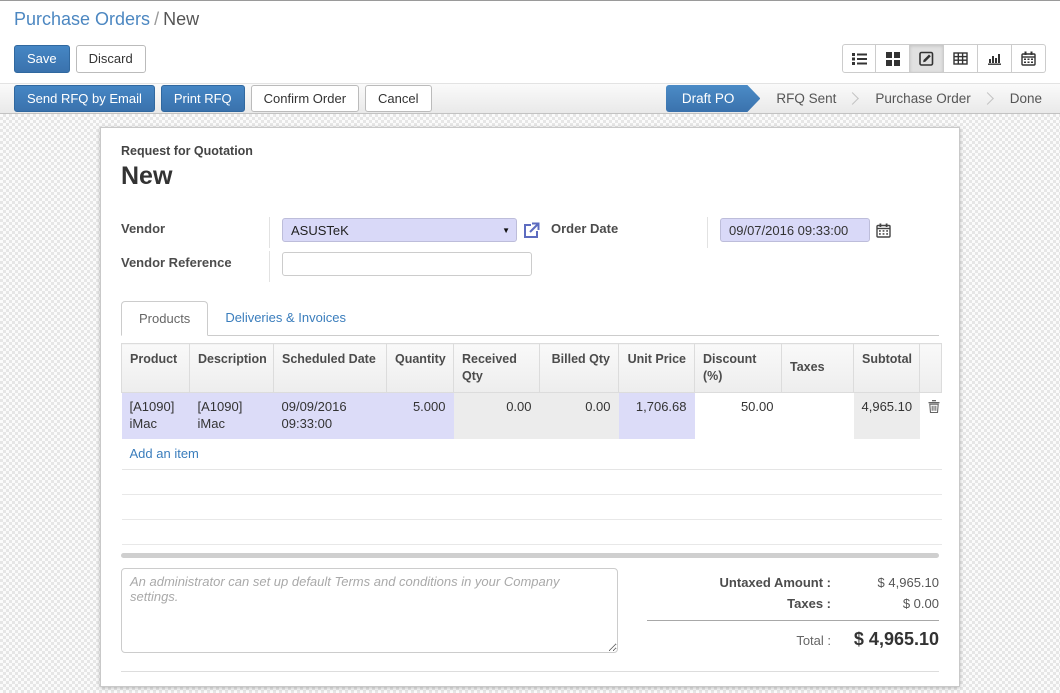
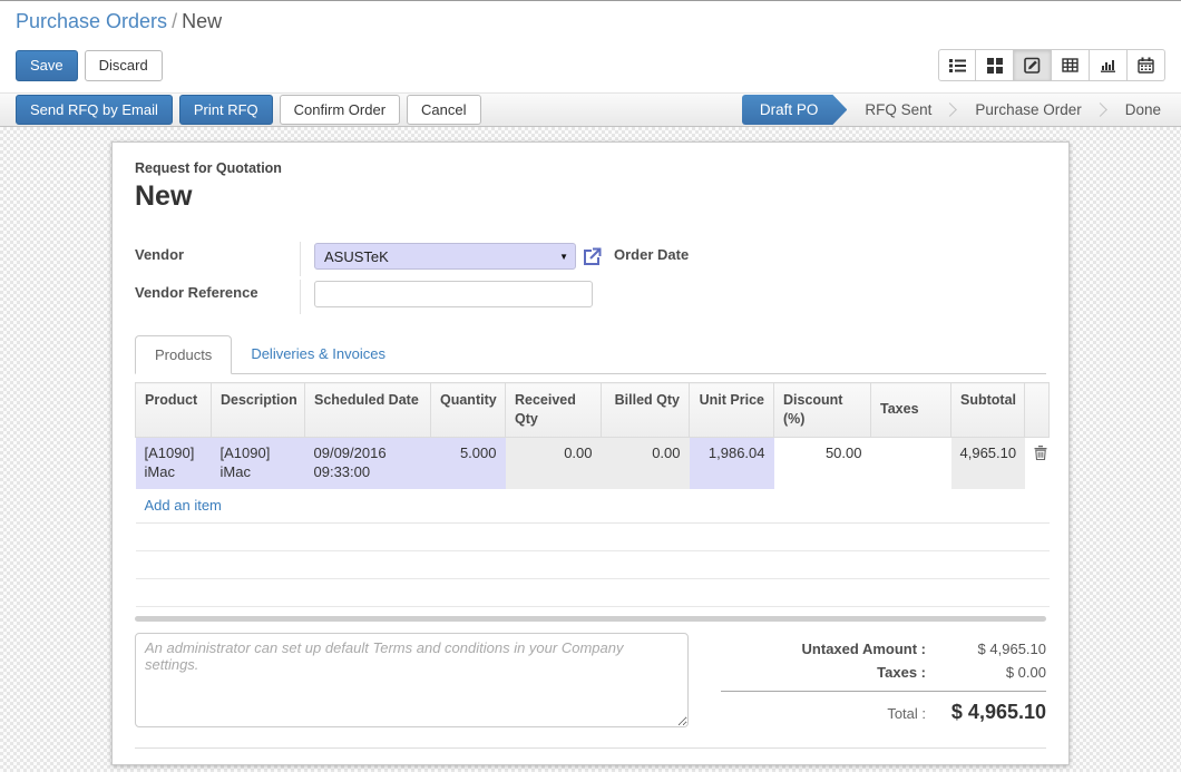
  Purchase Orders / New
  Save
  Discard
  Send RFQ by Email
  Print RFQ
  Confirm Order
  Cancel
  Draft PO
  RFQ Sent
  Purchase Order
  Done
  Request for Quotation
  New
  Vendor
  ASUSTeK
  ▼
  Vendor Reference
  Order Date
- 09/07/2016 09:33:00
  Products
  Deliveries & Invoices
  Product	Description	Scheduled Date	Quantity	Received Qty	Billed Qty	Unit Price	Discount (%)	Taxes	Subtotal
- [A1090] iMac	[A1090] iMac	09/09/2016 09:33:00	5.000	0.00	0.00	1,706.68	50.00		4,965.10
+ [A1090] iMac	[A1090] iMac	09/09/2016 09:33:00	5.000	0.00	0.00	1,986.04	50.00		4,965.10
  Add an item
  Untaxed Amount :
  $ 4,965.10
  Taxes :
  $ 0.00
  Total :
  $ 4,965.10
